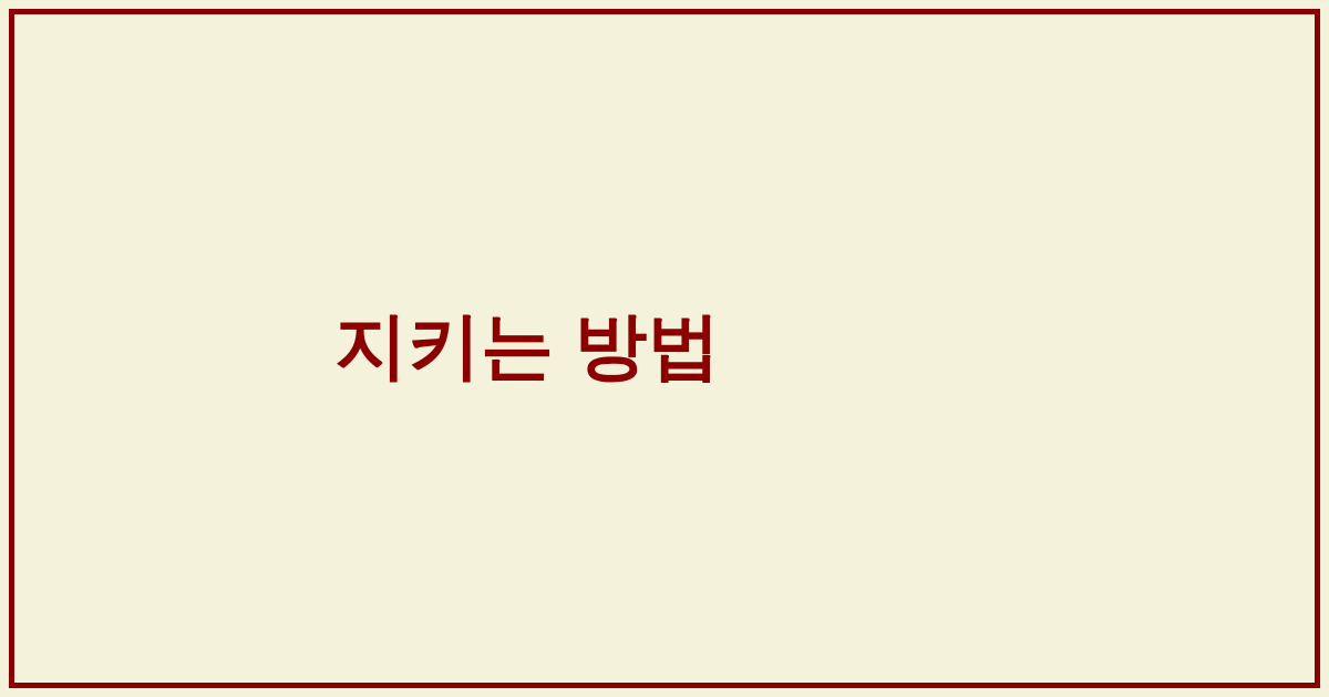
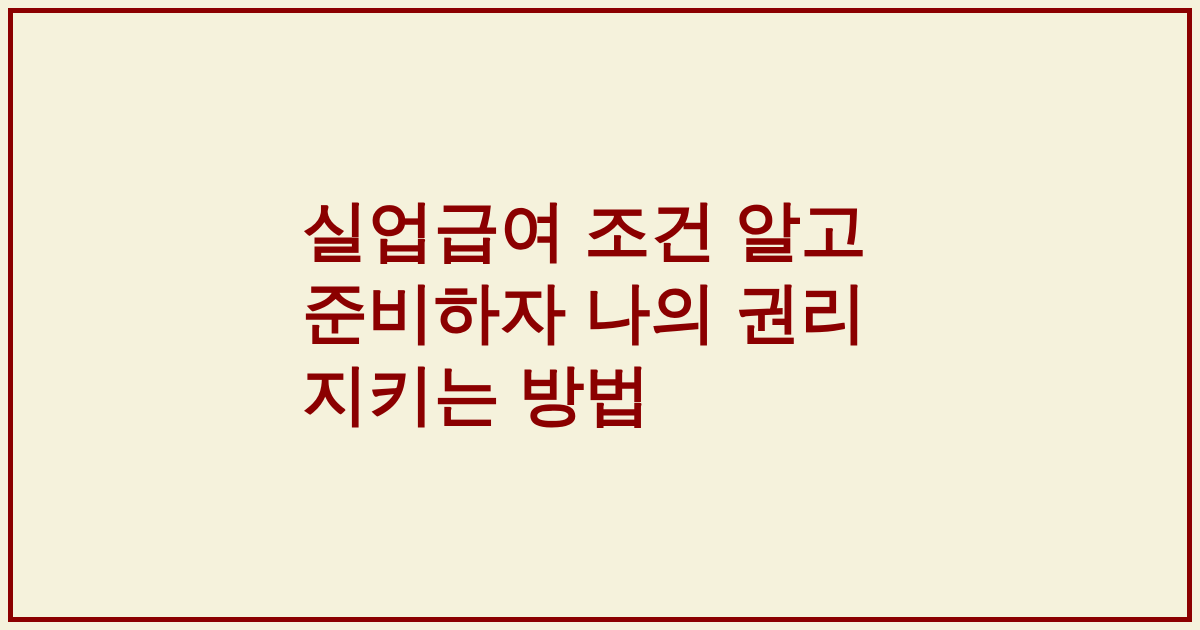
+ 실업급여 조건 알고
+ 준비하자 나의 권리
  지키는 방법
